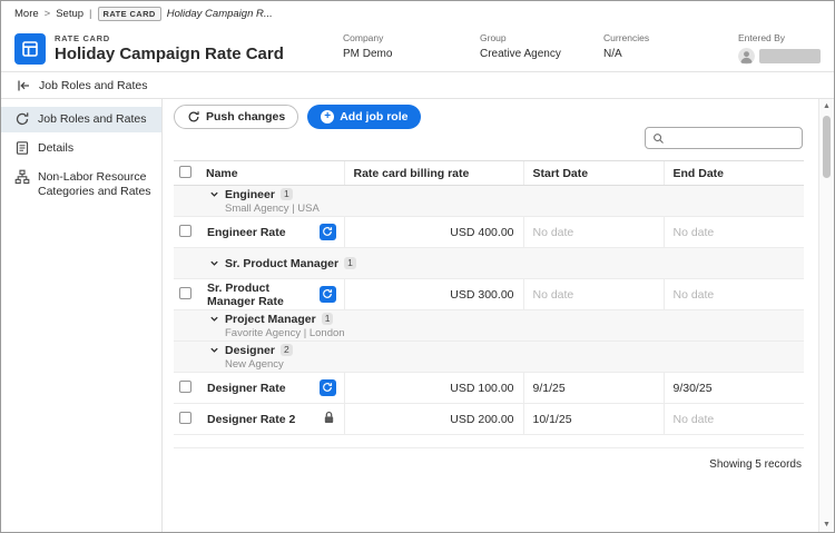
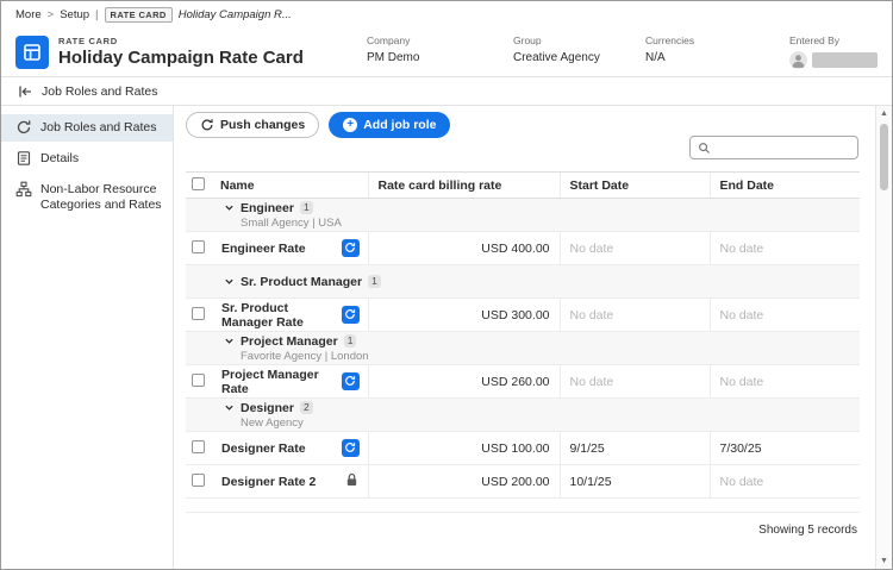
  More
  >
  Setup
  |
  RATE CARD
  Holiday Campaign R...
  RATE CARD
  Holiday Campaign Rate Card
  Company
  PM Demo
  Group
  Creative Agency
  Currencies
  N/A
  Entered By
  Job Roles and Rates
  Job Roles and Rates
  Details
  Non-Labor Resource Categories and Rates
  Push changes
  +
  Add job role
  	Name	Rate card billing rate	Start Date	End Date
  Engineer 1 Small Agency | USA
  	Engineer Rate	USD 400.00	No date	No date
  Sr. Product Manager 1
  	Sr. Product Manager Rate	USD 300.00	No date	No date
  Project Manager 1 Favorite Agency | London
+ 	Project Manager Rate	USD 260.00	No date	No date
  Designer 2 New Agency
- 	Designer Rate	USD 100.00	9/1/25	9/30/25
+ 	Designer Rate	USD 100.00	9/1/25	7/30/25
  	Designer Rate 2	USD 200.00	10/1/25	No date
  Showing 5 records
